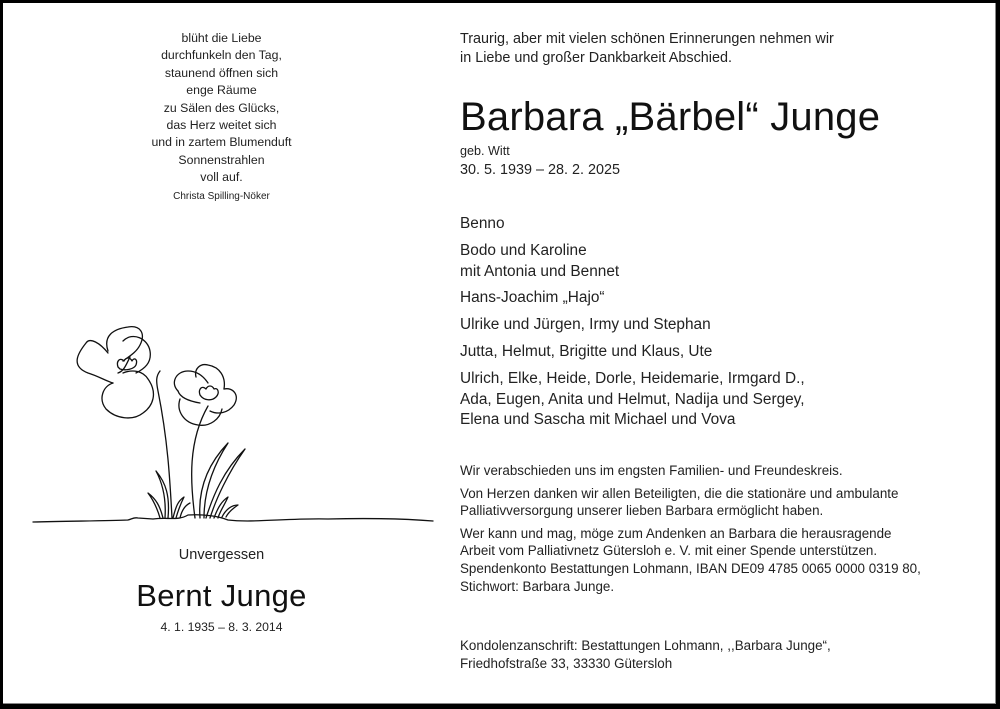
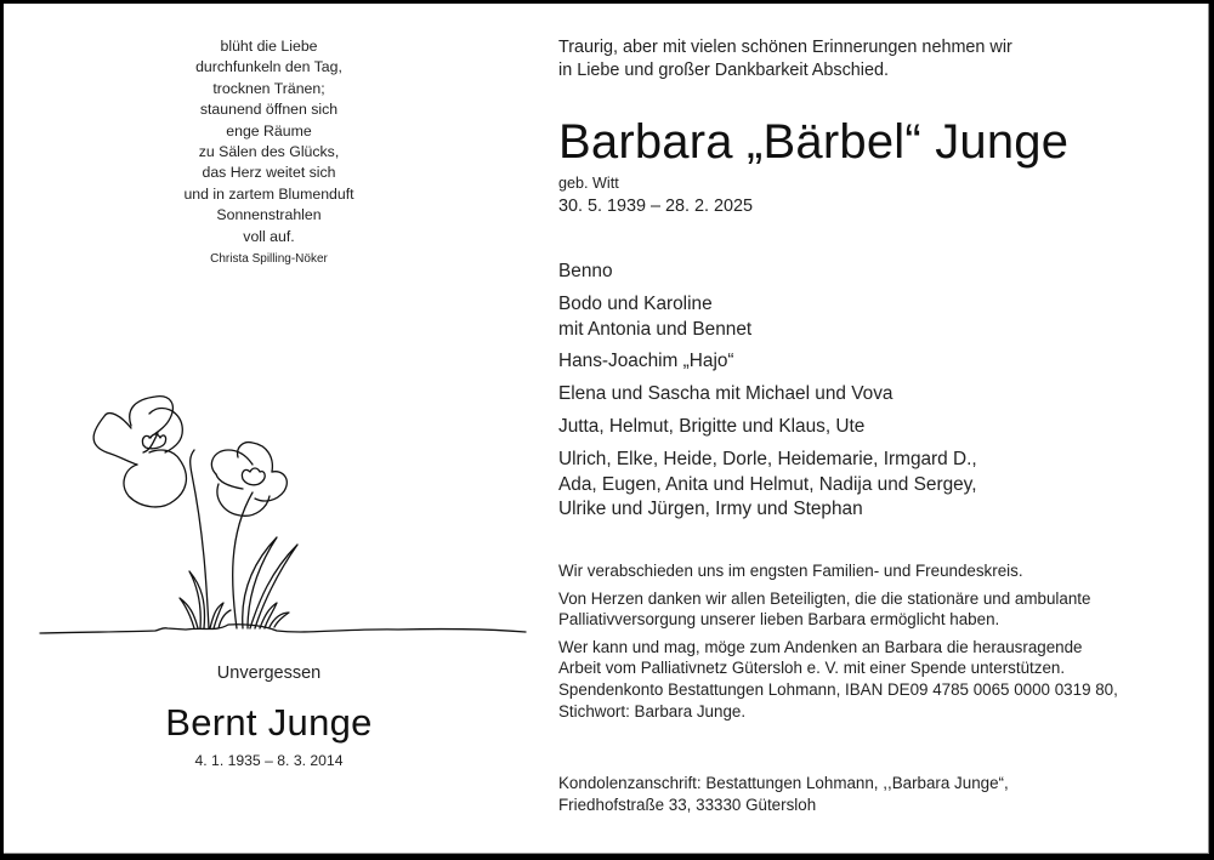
  blüht die Liebe
  durchfunkeln den Tag,
+ trocknen Tränen;
  staunend öffnen sich
  enge Räume
  zu Sälen des Glücks,
  das Herz weitet sich
  und in zartem Blumenduft
  Sonnenstrahlen
  voll auf.
  Christa Spilling-Nöker
  Unvergessen
  Bernt Junge
  4. 1. 1935 – 8. 3. 2014
  Traurig, aber mit vielen schönen Erinnerungen nehmen wir
  in Liebe und großer Dankbarkeit Abschied.
  Barbara „Bärbel“ Junge
  geb. Witt
  30. 5. 1939 – 28. 2. 2025
  Benno
  Bodo und Karoline
  mit Antonia und Bennet
  Hans-Joachim „Hajo“
- Ulrike und Jürgen, Irmy und Stephan
+ Elena und Sascha mit Michael und Vova
  Jutta, Helmut, Brigitte und Klaus, Ute
  Ulrich, Elke, Heide, Dorle, Heidemarie, Irmgard D.,
  Ada, Eugen, Anita und Helmut, Nadija und Sergey,
- Elena und Sascha mit Michael und Vova
+ Ulrike und Jürgen, Irmy und Stephan
  Wir verabschieden uns im engsten Familien- und Freundeskreis.
  Von Herzen danken wir allen Beteiligten, die die stationäre und ambulante
  Palliativversorgung unserer lieben Barbara ermöglicht haben.
  Wer kann und mag, möge zum Andenken an Barbara die herausragende
  Arbeit vom Palliativnetz Gütersloh e. V. mit einer Spende unterstützen.
  Spendenkonto Bestattungen Lohmann, IBAN DE09 4785 0065 0000 0319 80,
  Stichwort: Barbara Junge.
  Kondolenzanschrift: Bestattungen Lohmann, ,,Barbara Junge“,
  Friedhofstraße 33, 33330 Gütersloh
